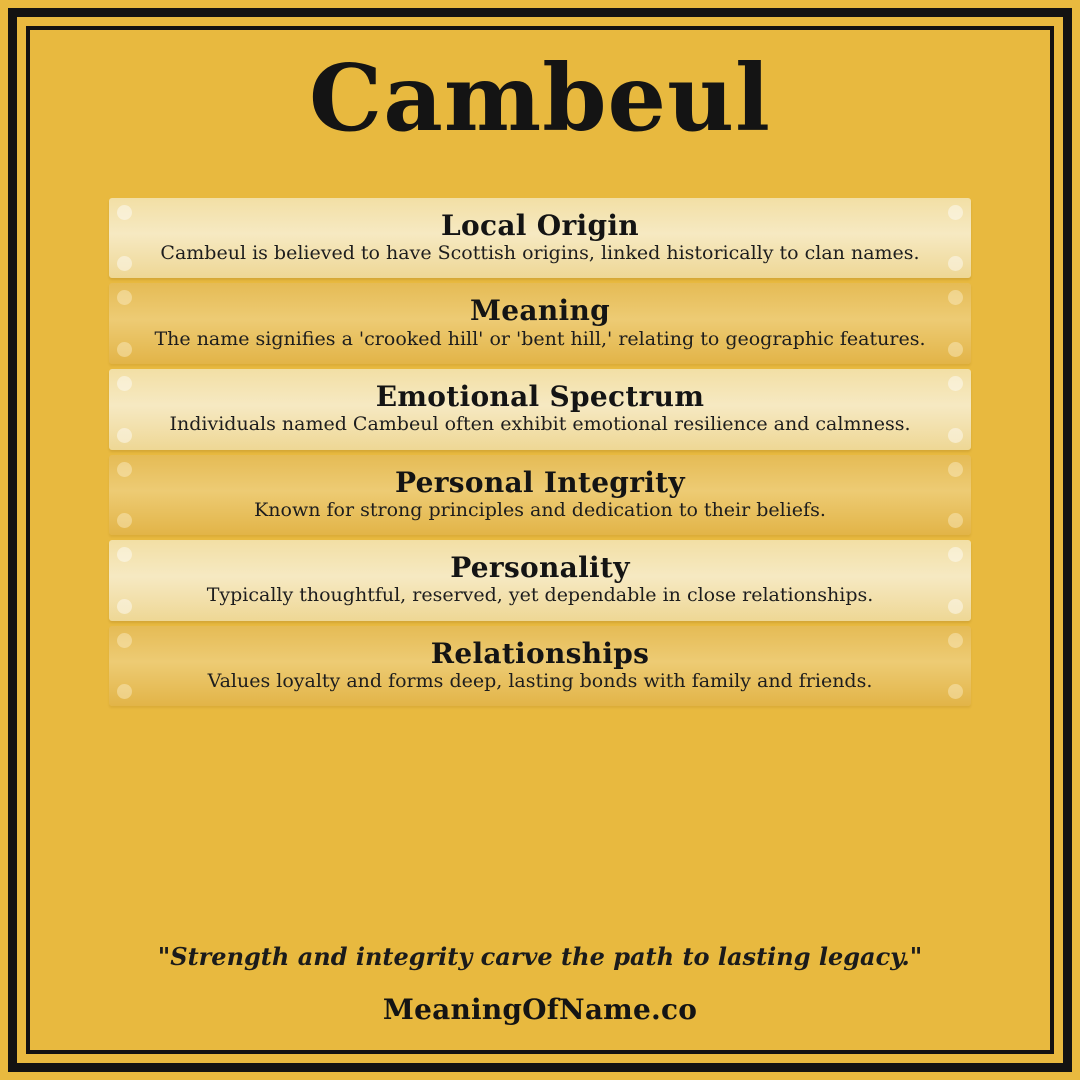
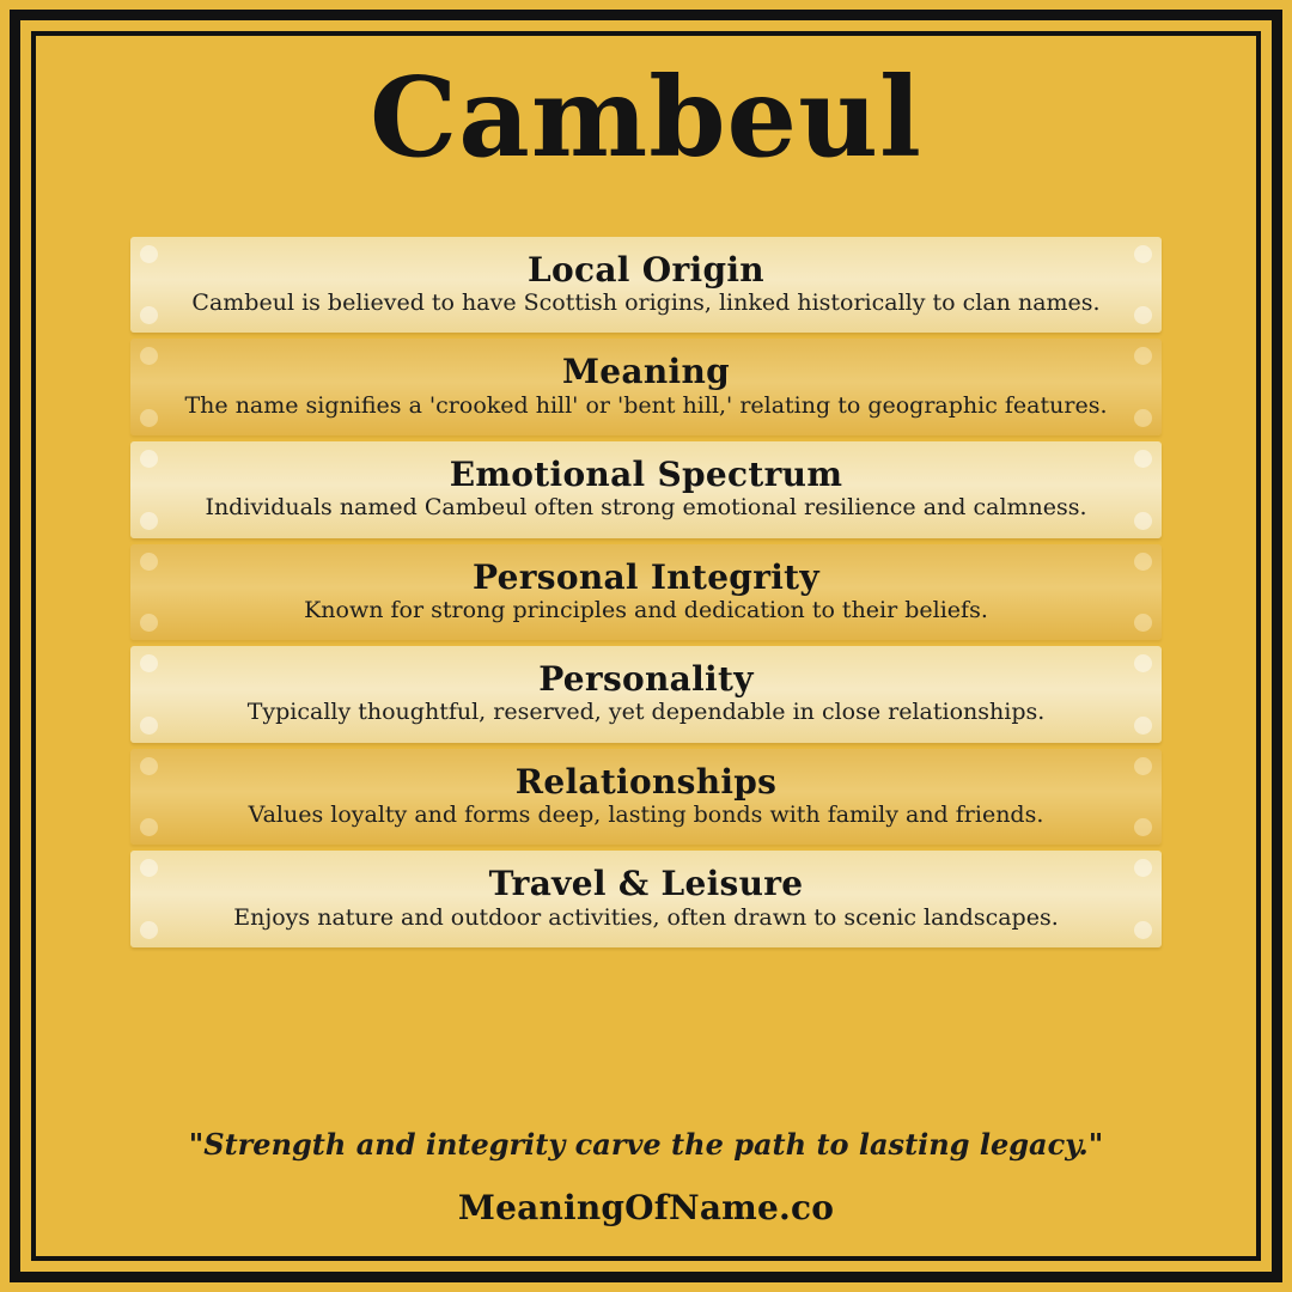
  Cambeul
  Local Origin
  Cambeul is believed to have Scottish origins, linked historically to clan names.
  Meaning
  The name signifies a 'crooked hill' or 'bent hill,' relating to geographic features.
  Emotional Spectrum
- Individuals named Cambeul often exhibit emotional resilience and calmness.
+ Individuals named Cambeul often strong emotional resilience and calmness.
  Personal Integrity
  Known for strong principles and dedication to their beliefs.
  Personality
  Typically thoughtful, reserved, yet dependable in close relationships.
  Relationships
  Values loyalty and forms deep, lasting bonds with family and friends.
+ Travel & Leisure
+ Enjoys nature and outdoor activities, often drawn to scenic landscapes.
  "Strength and integrity carve the path to lasting legacy."
  MeaningOfName.co
